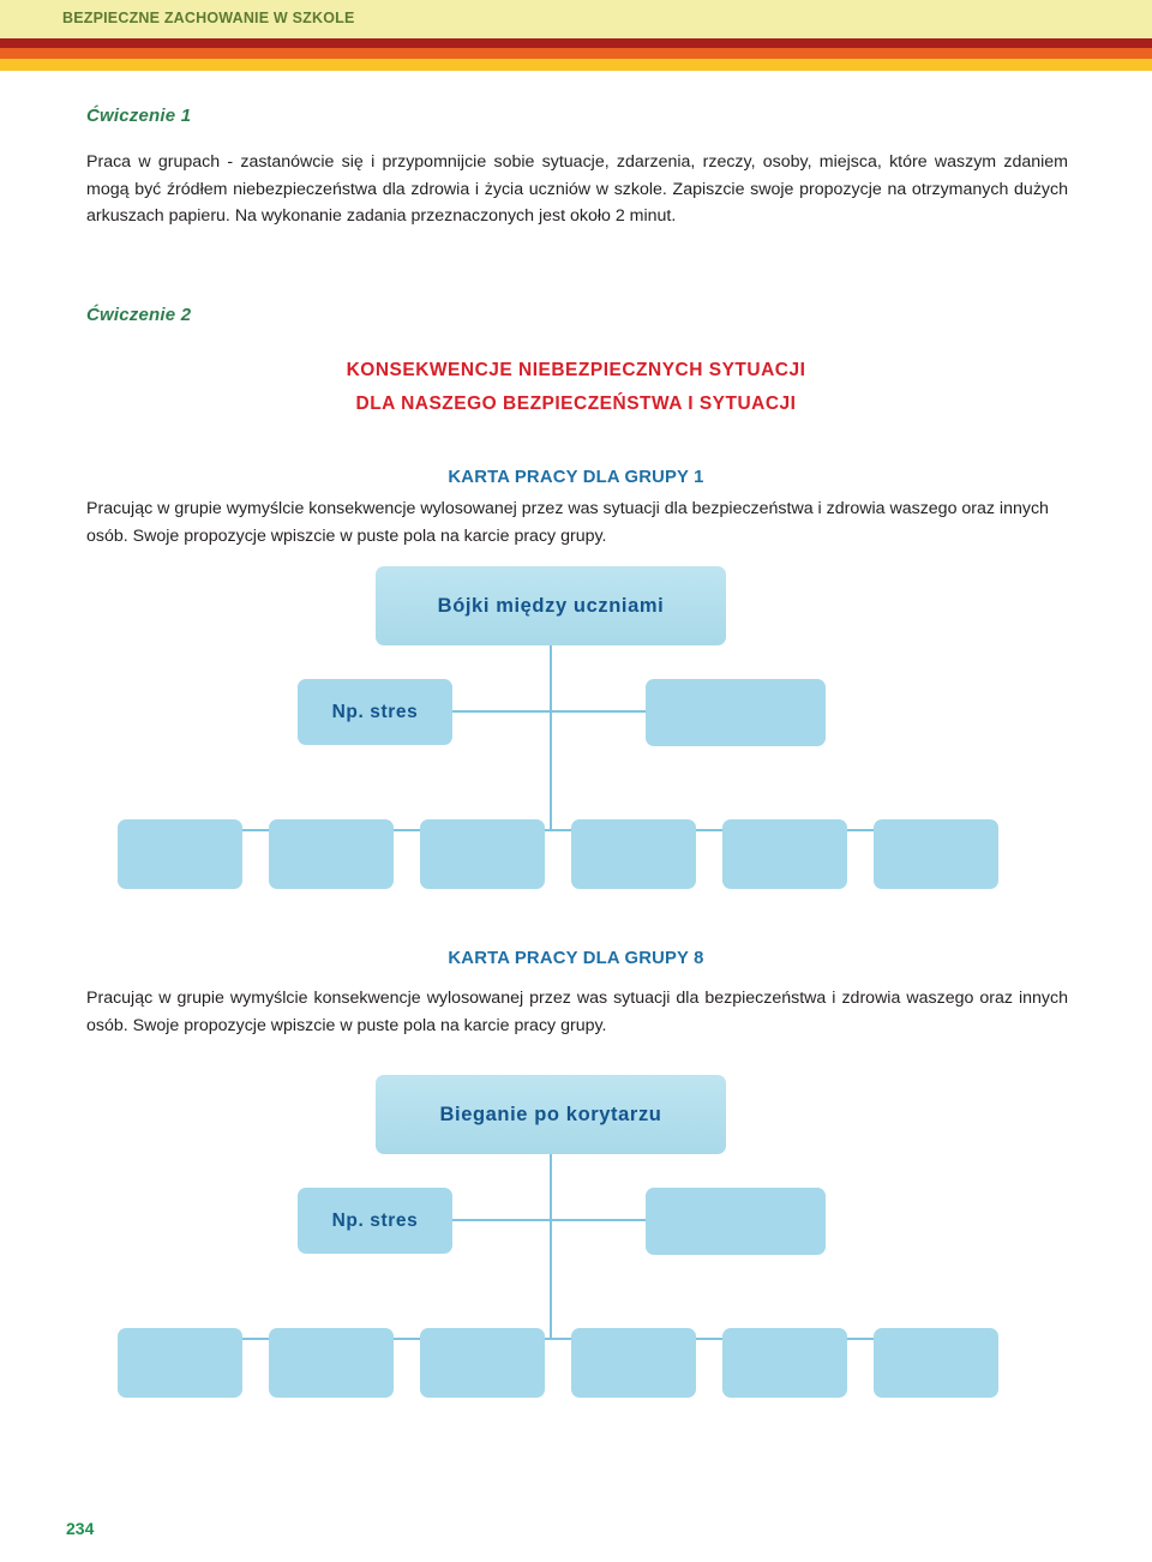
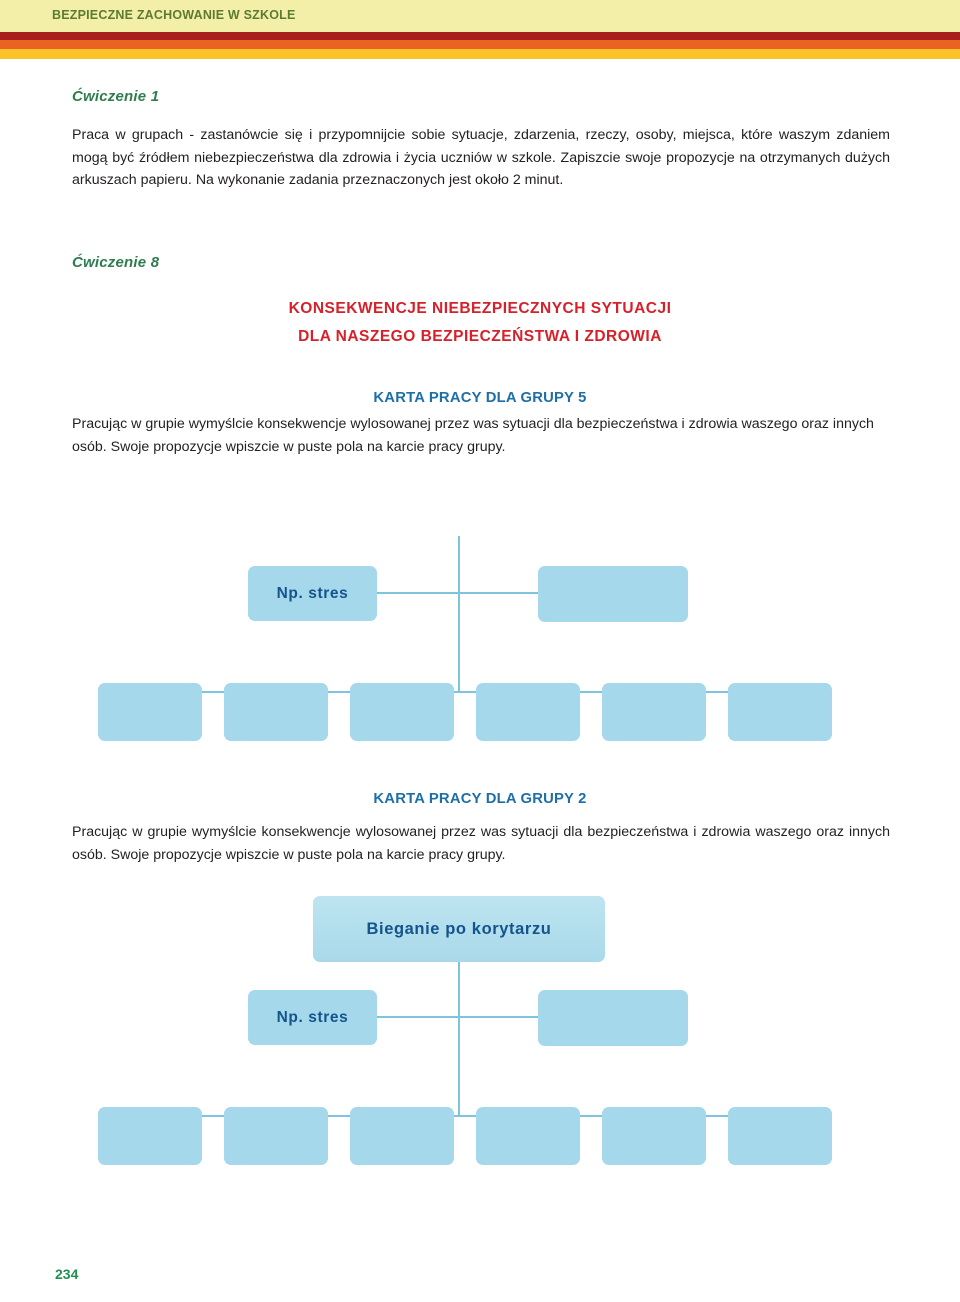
  BEZPIECZNE ZACHOWANIE W SZKOLE
  Ćwiczenie 1
  Praca w grupach - zastanówcie się i przypomnijcie sobie sytuacje, zdarzenia, rzeczy, osoby, miejsca, które waszym zdaniem mogą być źródłem niebezpieczeństwa dla zdrowia i życia uczniów w szkole. Zapiszcie swoje propozycje na otrzymanych dużych arkuszach papieru. Na wykonanie zadania przeznaczonych jest około 2 minut.
- Ćwiczenie 2
+ Ćwiczenie 8
  KONSEKWENCJE NIEBEZPIECZNYCH SYTUACJI
- DLA NASZEGO BEZPIECZEŃSTWA I SYTUACJI
+ DLA NASZEGO BEZPIECZEŃSTWA I ZDROWIA
- KARTA PRACY DLA GRUPY 1
+ KARTA PRACY DLA GRUPY 5
  Pracując w grupie wymyślcie konsekwencje wylosowanej przez was sytuacji dla bezpieczeństwa i zdrowia waszego oraz innych osób. Swoje propozycje wpiszcie w puste pola na karcie pracy grupy.
- Bójki między uczniami
  Np. stres
- KARTA PRACY DLA GRUPY 8
+ KARTA PRACY DLA GRUPY 2
  Pracując w grupie wymyślcie konsekwencje wylosowanej przez was sytuacji dla bezpieczeństwa i zdrowia waszego oraz innych osób. Swoje propozycje wpiszcie w puste pola na karcie pracy grupy.
  Bieganie po korytarzu
  Np. stres
  234
